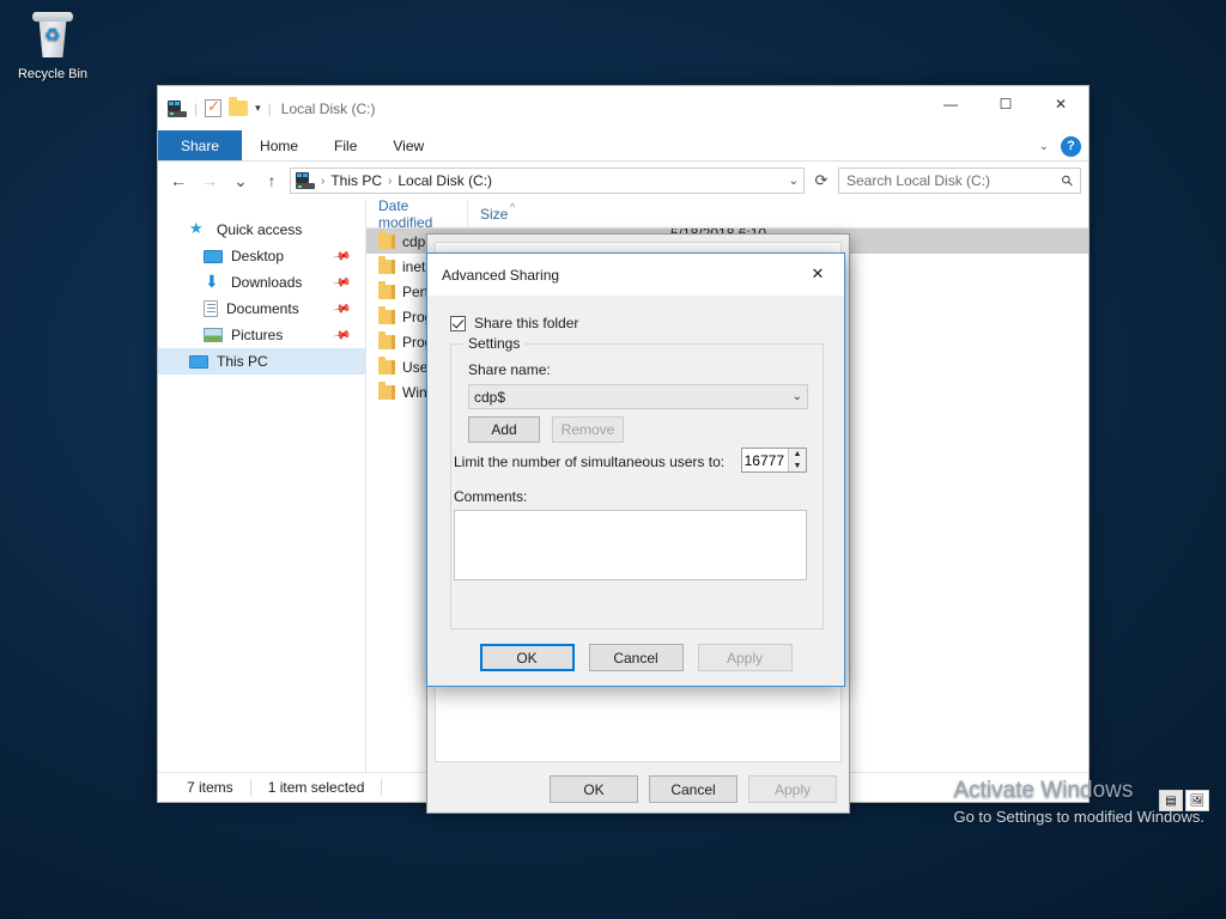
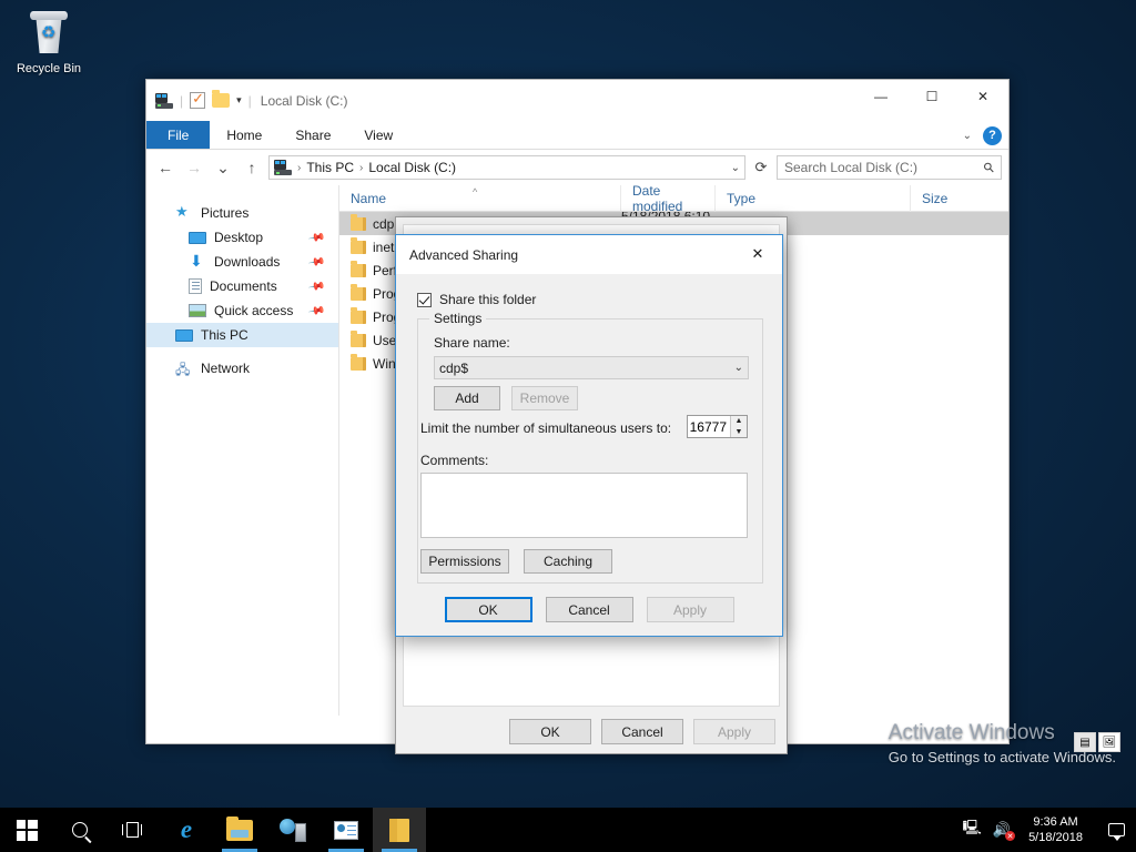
  ♻
  Recycle Bin
  |
  ▾
  |
  Local Disk (C:)
  —
  ☐
  ✕
- Share
+ File
  Home
- File
+ Share
  View
  ⌄
  ?
  ←
  →
  ⌄
  ↑
  ›
  This PC
  ›
  Local Disk (C:)
  ⌄
  ⟳
  Search Local Disk (C:)
  ★
- Quick access
+ Pictures
  Desktop
  Downloads
  Documents
- Pictures
+ Quick access
  This PC
+ Network
+ Name
  Date modified
+ Type
  Size
  ^
  cdp
- 7 items
- 1 item selected
  OK
  Cancel
  Apply
  Advanced Sharing
  ✕
  Share this folder
  Settings
  Share name:
  cdp$
  ⌄
  Add
  Remove
  Limit the number of simultaneous users to:
  16777
  Comments:
+ Permissions
+ Caching
  OK
  Cancel
  Apply
  Activate Windows
- Go to Settings to modified Windows.
+ Go to Settings to activate Windows.
  ▤
  🖼
+ e
+ 🖳
+ 🔊
+ 9:36 AM
+ 5/18/2018
